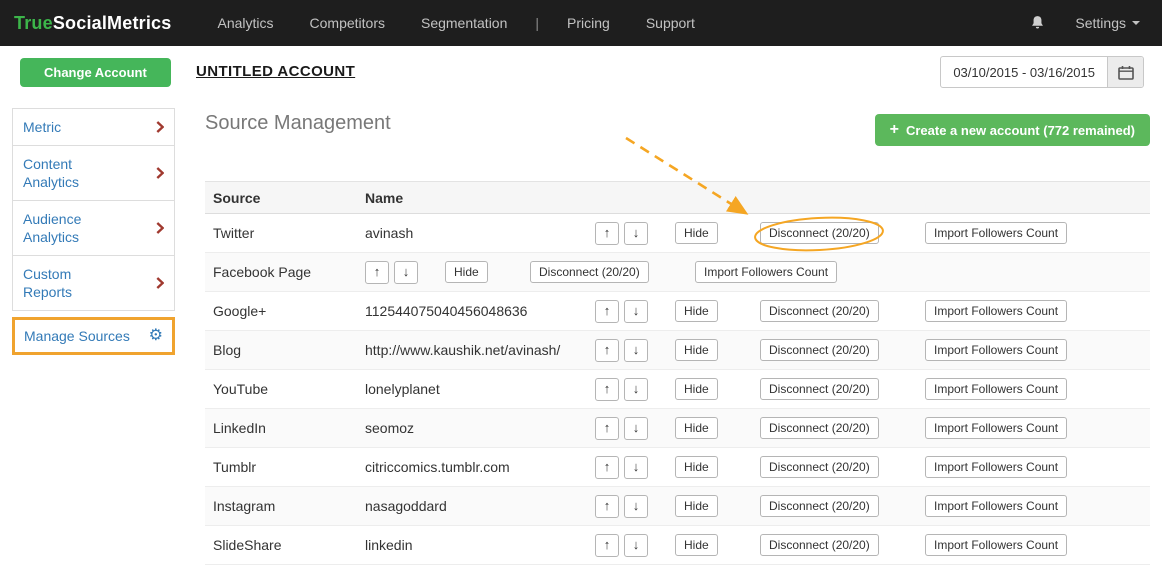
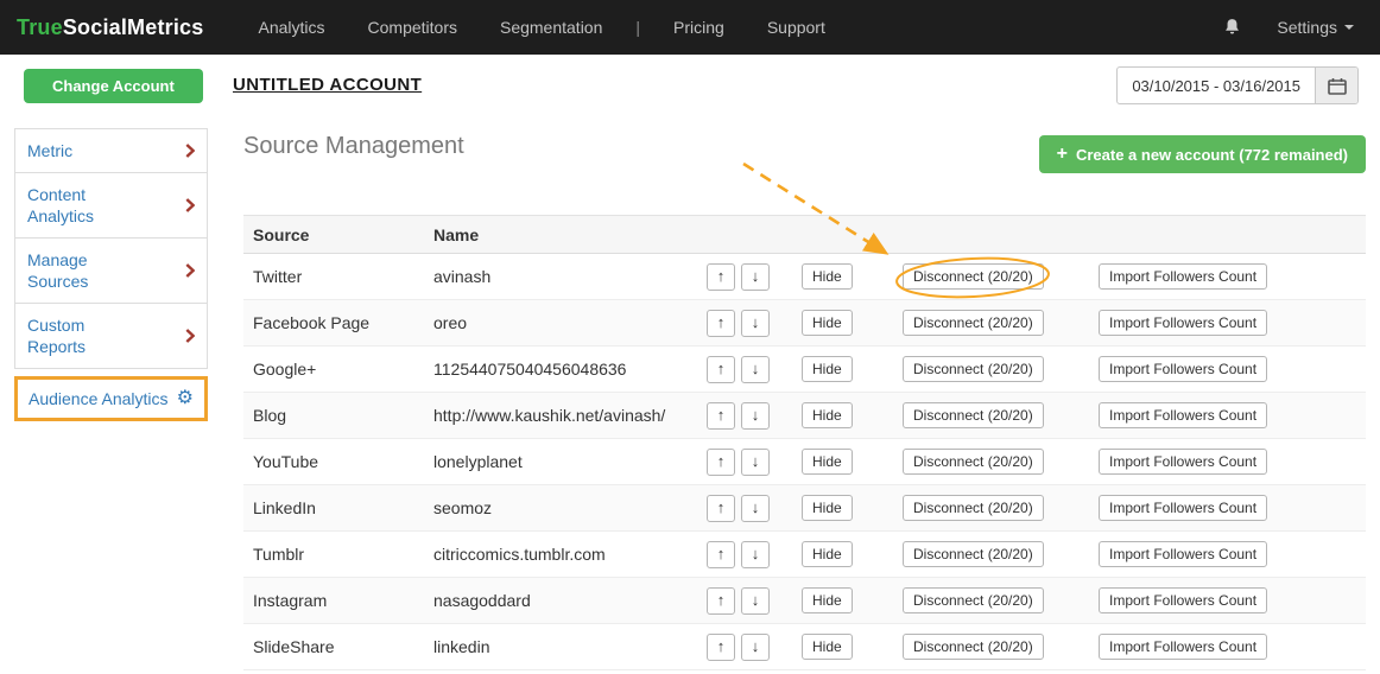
  TrueSocialMetrics
  Analytics
  Competitors
  Segmentation
  |
  Pricing
  Support
  Settings
  Change Account
  UNTITLED ACCOUNT
  03/10/2015 - 03/16/2015
  Metric
  Content Analytics
- Audience Analytics
+ Manage Sources
  Custom Reports
- Manage Sources
+ Audience Analytics
  ⚙
  Source Management
  +
  Create a new account (772 remained)
  Source
  Name
  Twitter
  avinash
  ↑
  ↓
  Hide
  Disconnect (20/20)
  Import Followers Count
  Facebook Page
+ oreo
  ↑
  ↓
  Hide
  Disconnect (20/20)
  Import Followers Count
  Google+
  112544075040456048636
  ↑
  ↓
  Hide
  Disconnect (20/20)
  Import Followers Count
  Blog
  http://www.kaushik.net/avinash/
  ↑
  ↓
  Hide
  Disconnect (20/20)
  Import Followers Count
  YouTube
  lonelyplanet
  ↑
  ↓
  Hide
  Disconnect (20/20)
  Import Followers Count
  LinkedIn
  seomoz
  ↑
  ↓
  Hide
  Disconnect (20/20)
  Import Followers Count
  Tumblr
  citriccomics.tumblr.com
  ↑
  ↓
  Hide
  Disconnect (20/20)
  Import Followers Count
  Instagram
  nasagoddard
  ↑
  ↓
  Hide
  Disconnect (20/20)
  Import Followers Count
  SlideShare
  linkedin
  ↑
  ↓
  Hide
  Disconnect (20/20)
  Import Followers Count
